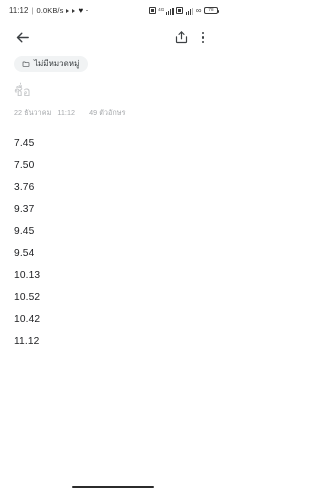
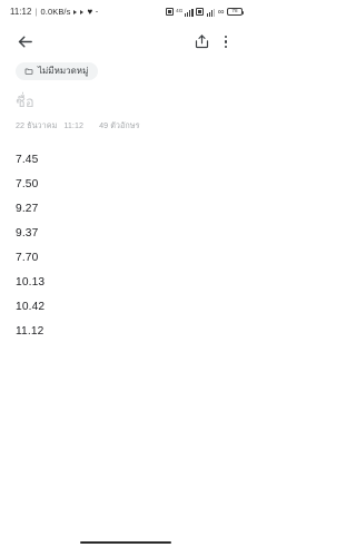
  11:12
  |
  0.0KB/s
  ♥
  ∞
  ไม่มีหมวดหมู่
  ชื่อ
  22 ธันวาคม
  11:12
  49 ตัวอักษร
  7.45
  7.50
- 3.76
+ 9.27
  9.37
- 9.45
+ 7.70
- 9.54
  10.13
- 10.52
  10.42
  11.12
